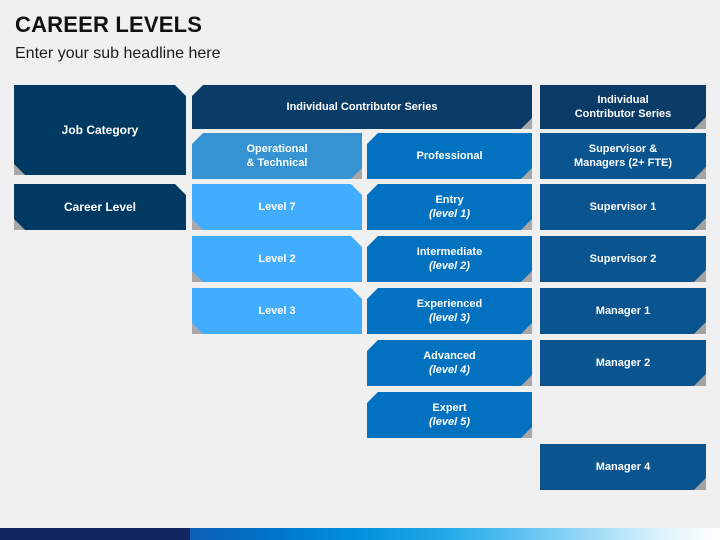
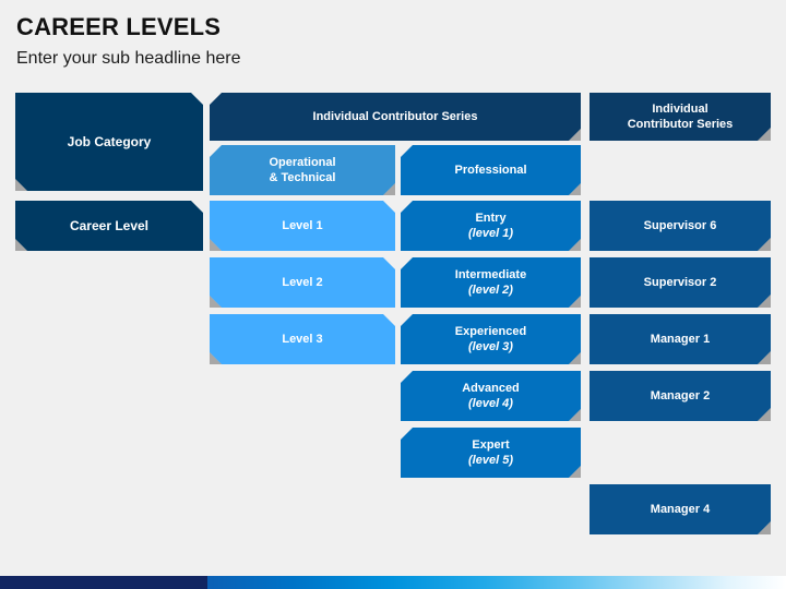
  CAREER LEVELS
  Enter your sub headline here
  Job Category
  Career Level
  Individual Contributor Series
  Individual
  Contributor Series
  Operational
  & Technical
  Professional
- Supervisor &
- Managers (2+ FTE)
- Level 7
+ Level 1
  Level 2
  Level 3
  Entry
  (level 1)
  Intermediate
  (level 2)
  Experienced
  (level 3)
  Advanced
  (level 4)
  Expert
  (level 5)
- Supervisor 1
+ Supervisor 6
  Supervisor 2
  Manager 1
  Manager 2
  Manager 4
